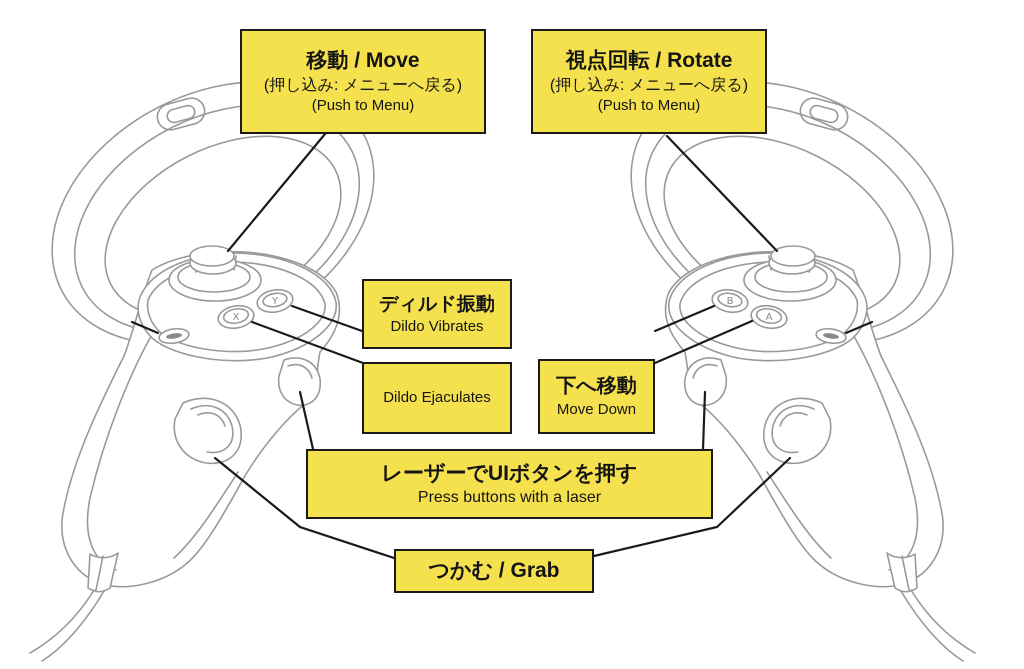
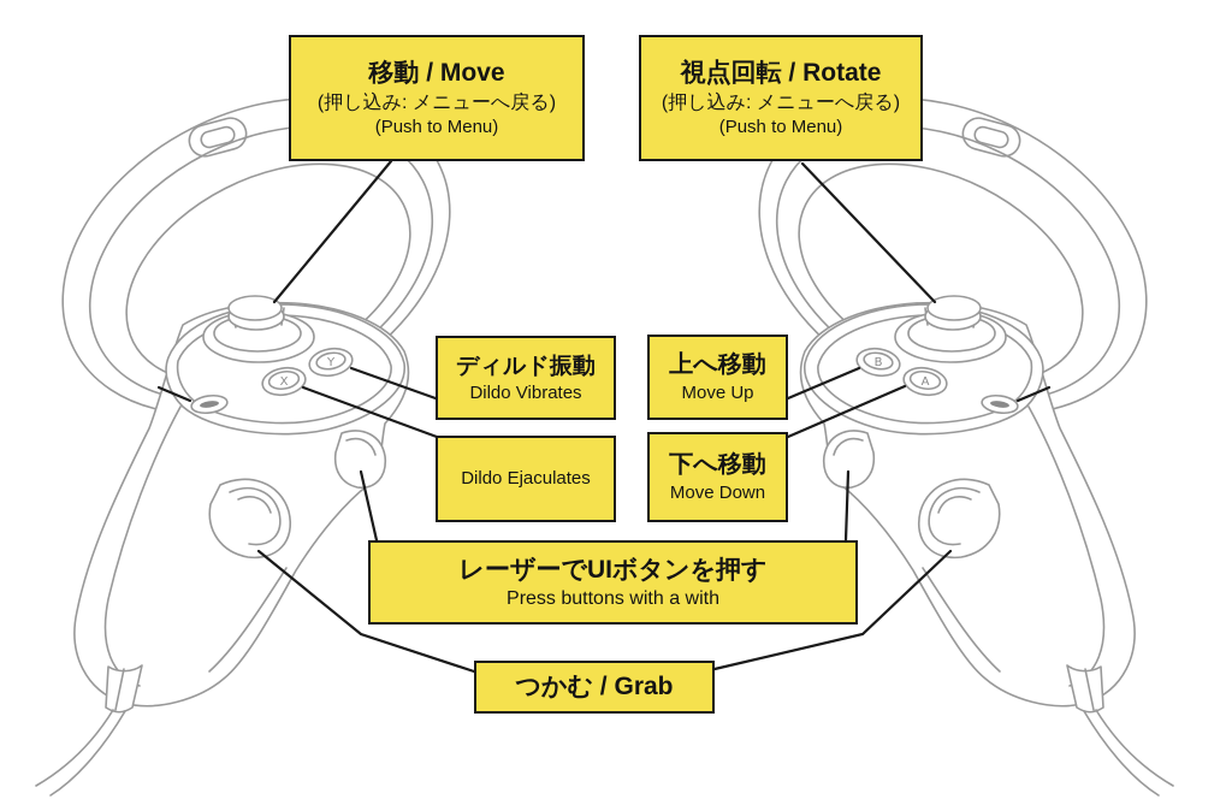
  Y
  X
  B
  A
  移動 / Move
  (押し込み: メニューへ戻る)
  (Push to Menu)
  視点回転 / Rotate
  (押し込み: メニューへ戻る)
  (Push to Menu)
  ディルド振動
  Dildo Vibrates
  Dildo Ejaculates
+ 上へ移動
+ Move Up
  下へ移動
  Move Down
  レーザーでUIボタンを押す
- Press buttons with a laser
+ Press buttons with a with
  つかむ / Grab
